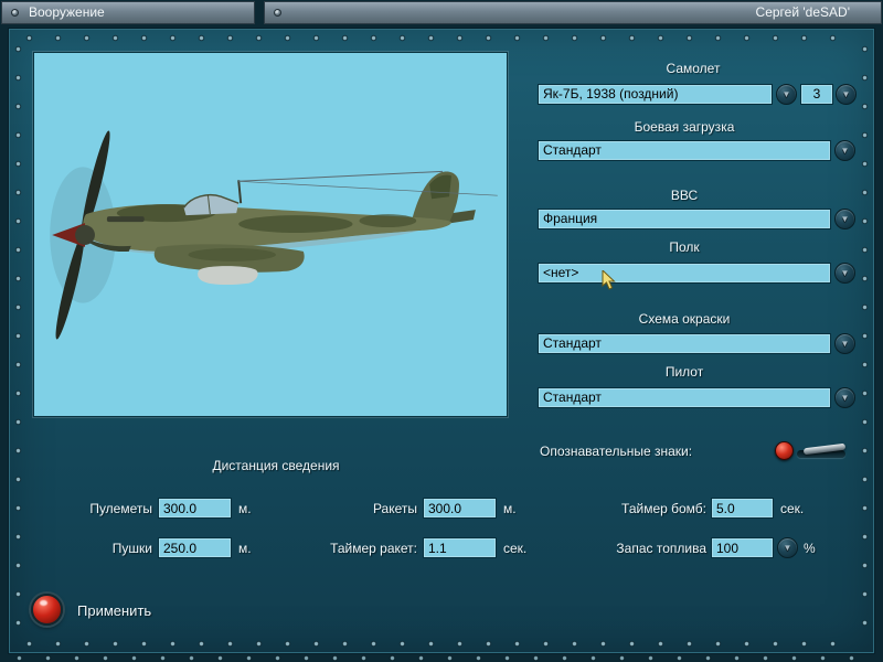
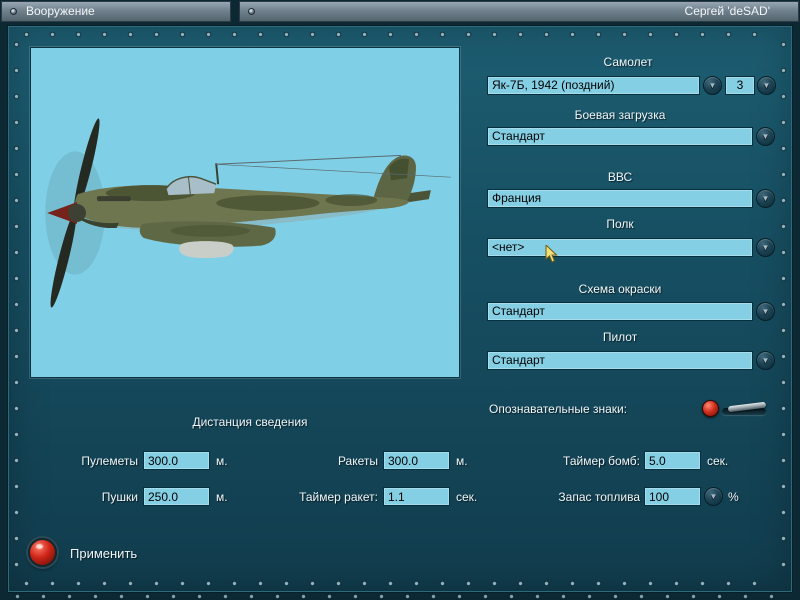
  Вооружение
  Сергей 'deSAD'
  Самолет
- Як-7Б, 1938 (поздний)
+ Як-7Б, 1942 (поздний)
  ▼
  3
  ▼
  Боевая загрузка
  Стандарт
  ▼
  ВВС
  Франция
  ▼
  Полк
  <нет>
  ▼
  Схема окраски
  Стандарт
  ▼
  Пилот
  Стандарт
  ▼
  Опознавательные знаки:
  Дистанция сведения
  Пулеметы
  300.0
  м.
  Ракеты
  300.0
  м.
  Таймер бомб:
  5.0
  сек.
  Пушки
  250.0
  м.
  Таймер ракет:
  1.1
  сек.
  Запас топлива
  100
  ▼
  %
  Применить
